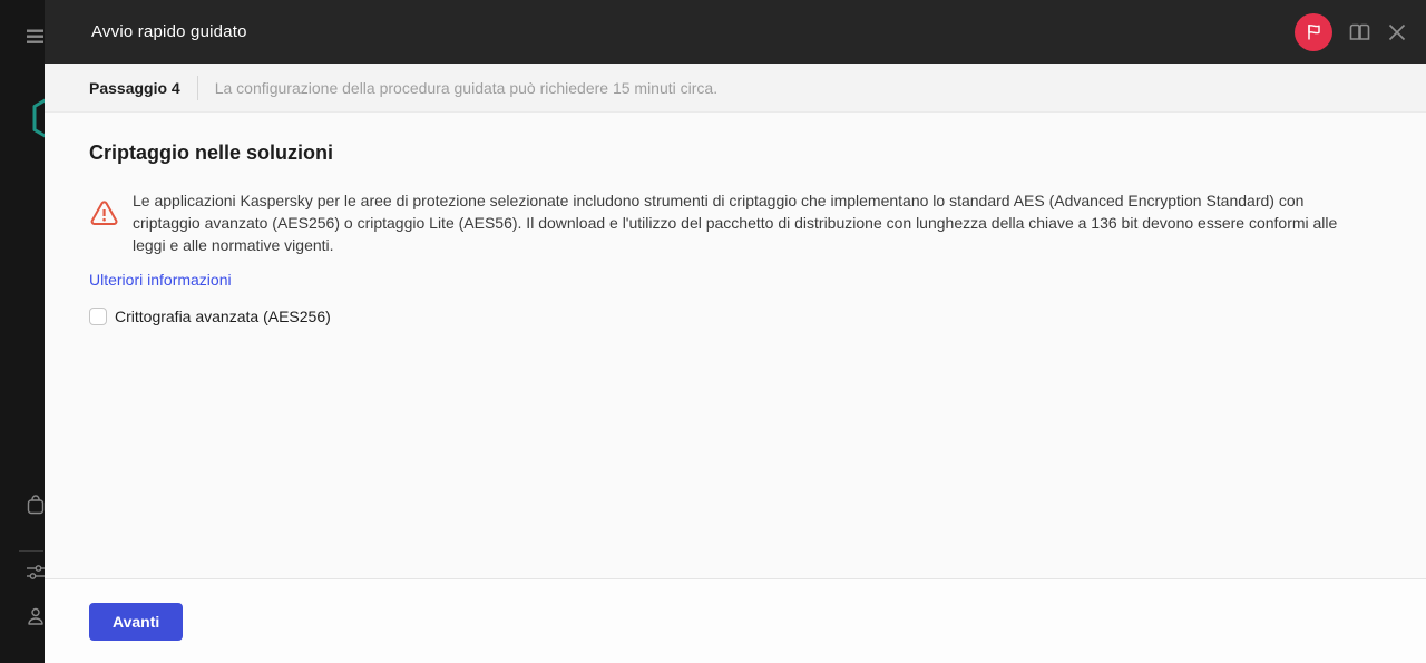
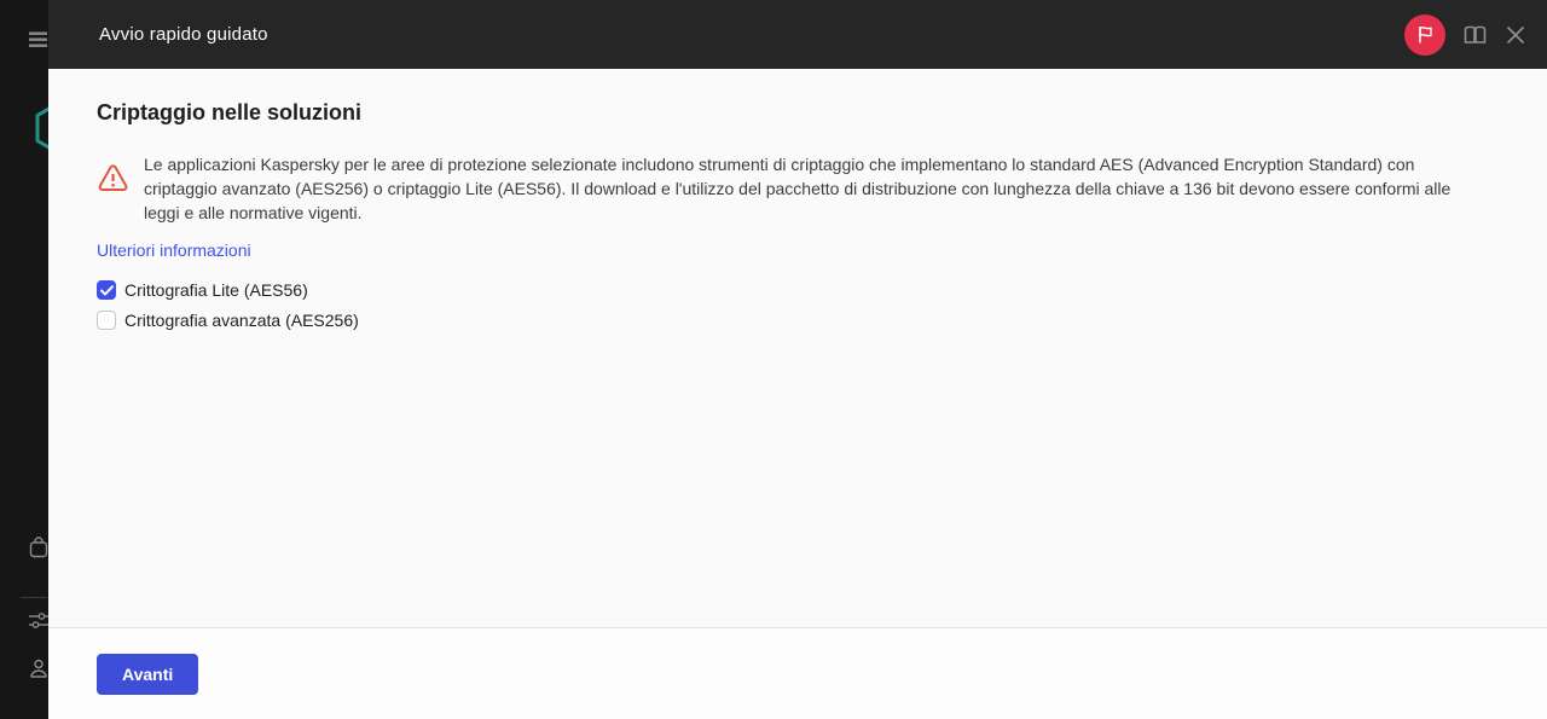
  Avvio rapido guidato
- Passaggio 4
- La configurazione della procedura guidata può richiedere 15 minuti circa.
  Criptaggio nelle soluzioni
  Le applicazioni Kaspersky per le aree di protezione selezionate includono strumenti di criptaggio che implementano lo standard AES (Advanced Encryption Standard) con criptaggio avanzato (AES256) o criptaggio Lite (AES56). Il download e l'utilizzo del pacchetto di distribuzione con lunghezza della chiave a 136 bit devono essere conformi alle leggi e alle normative vigenti.
  Ulteriori informazioni
+ Crittografia Lite (AES56)
  Crittografia avanzata (AES256)
  Avanti
